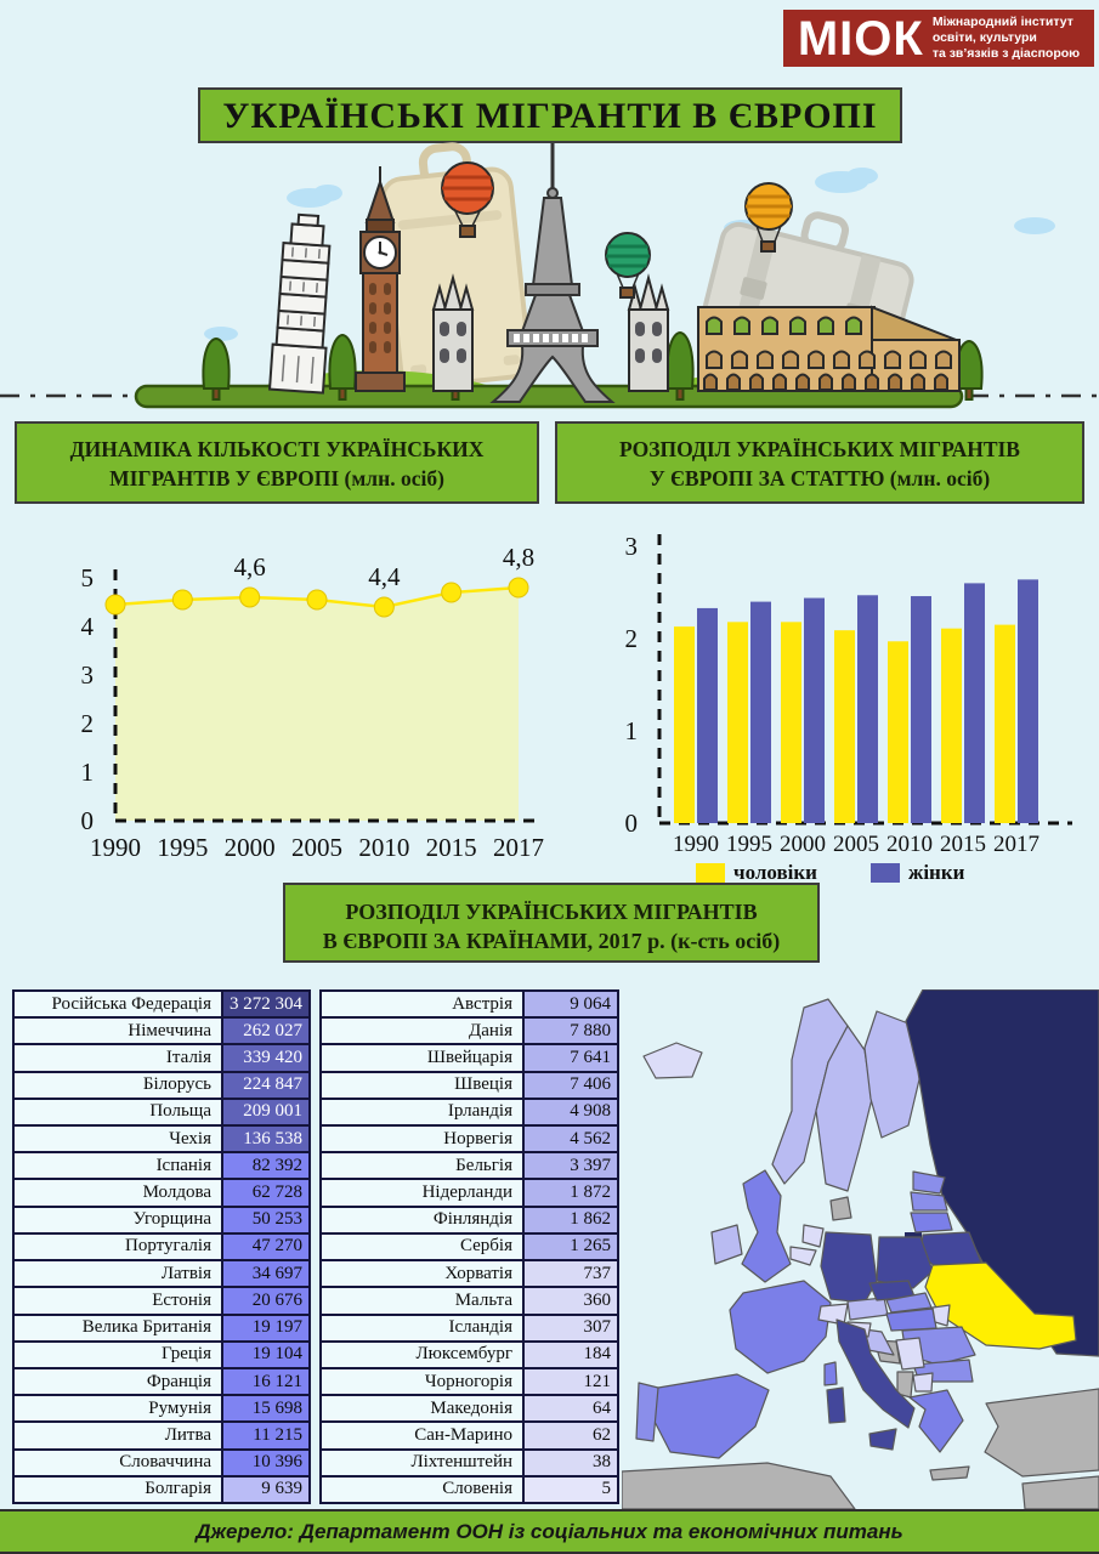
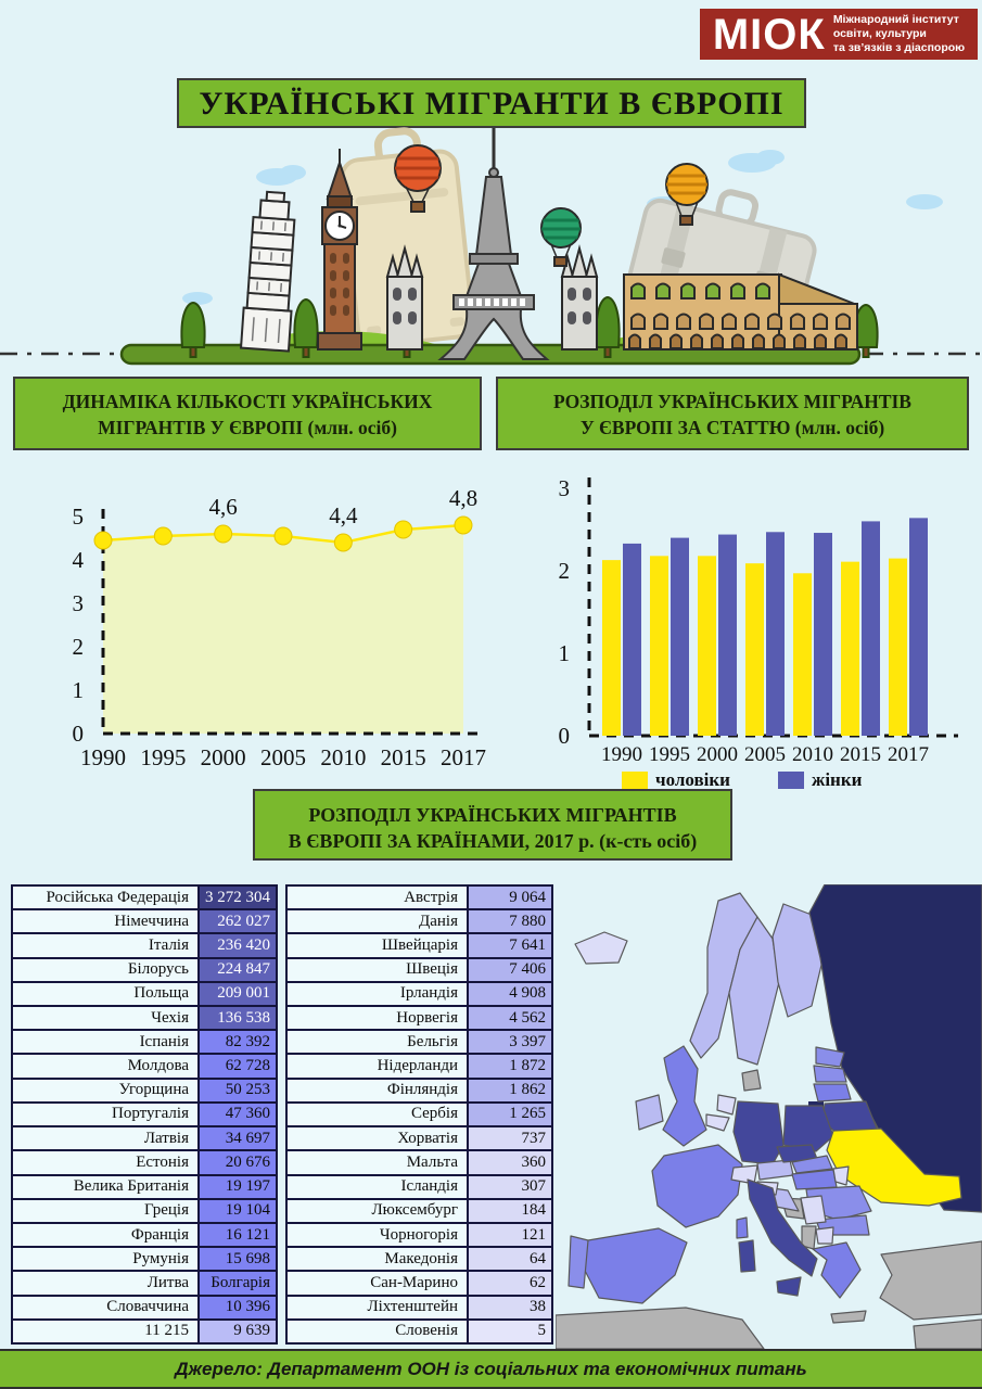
  МІОК
  Міжнародний інститут
  освіти, культури
  та зв’язків з діаспорою
  УКРАЇНСЬКІ МІГРАНТИ В ЄВРОПІ
  ДИНАМІКА КІЛЬКОСТІ УКРАЇНСЬКИХ
  МІГРАНТІВ У ЄВРОПІ (млн. осіб)
  РОЗПОДІЛ УКРАЇНСЬКИХ МІГРАНТІВ
  У ЄВРОПІ ЗА СТАТТЮ (млн. осіб)
  0
  1
  2
  3
  4
  5
  4,6
  4,4
  4,8
  1990
  1995
  2000
  2005
  2010
  2015
  2017
  0
  1
  2
  3
  1990
  1995
  2000
  2005
  2010
  2015
  2017
  чоловіки
  жінки
  РОЗПОДІЛ УКРАЇНСЬКИХ МІГРАНТІВ
  В ЄВРОПІ ЗА КРАЇНАМИ, 2017 р. (к-сть осіб)
  Російська Федерація
  3 272 304
  Німеччина
  262 027
  Італія
- 339 420
+ 236 420
  Білорусь
  224 847
  Польща
  209 001
  Чехія
  136 538
  Іспанія
  82 392
  Молдова
  62 728
  Угорщина
  50 253
  Португалія
- 47 270
+ 47 360
  Латвія
  34 697
  Естонія
  20 676
  Велика Британія
  19 197
  Греція
  19 104
  Франція
  16 121
  Румунія
  15 698
  Литва
- 11 215
+ Болгарія
  Словаччина
  10 396
- Болгарія
+ 11 215
  9 639
  Австрія
  9 064
  Данія
  7 880
  Швейцарія
  7 641
  Швеція
  7 406
  Ірландія
  4 908
  Норвегія
  4 562
  Бельгія
  3 397
  Нідерланди
  1 872
  Фінляндія
  1 862
  Сербія
  1 265
  Хорватія
  737
  Мальта
  360
  Ісландія
  307
  Люксембург
  184
  Чорногорія
  121
  Македонія
  64
  Сан-Марино
  62
  Ліхтенштейн
  38
  Словенія
  5
  Джерело: Департамент ООН із соціальних та економічних питань
